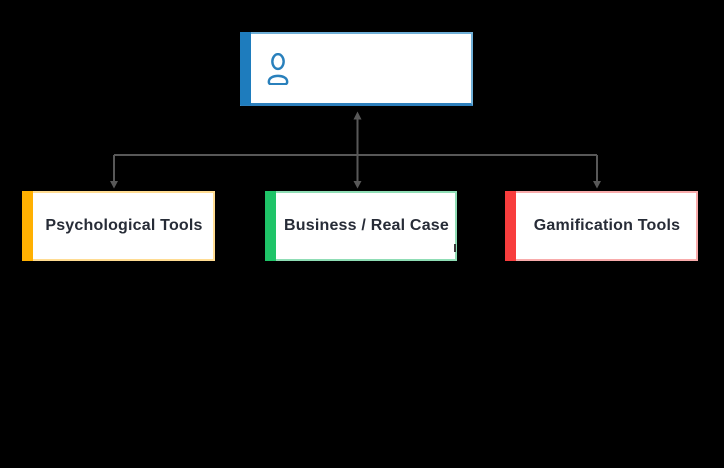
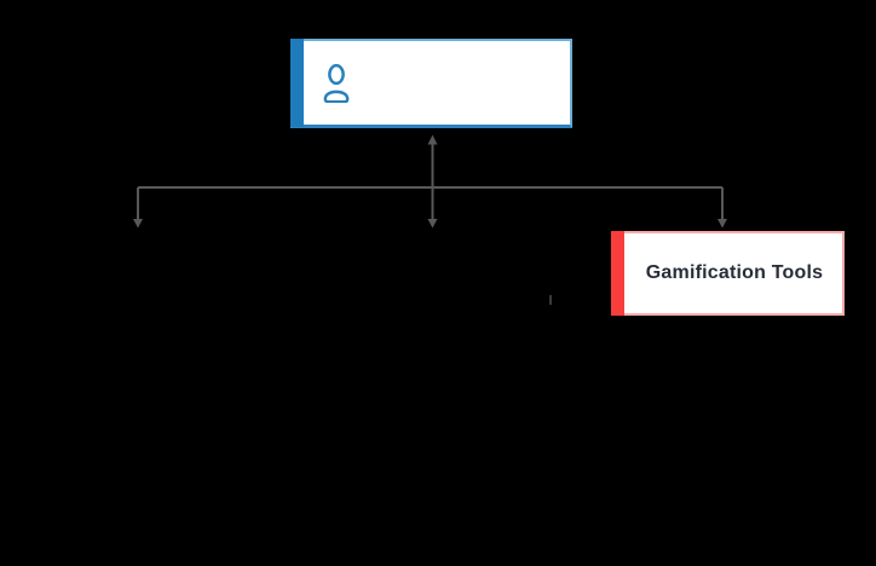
- Psychological Tools
- Business / Real Case
  Gamification Tools
